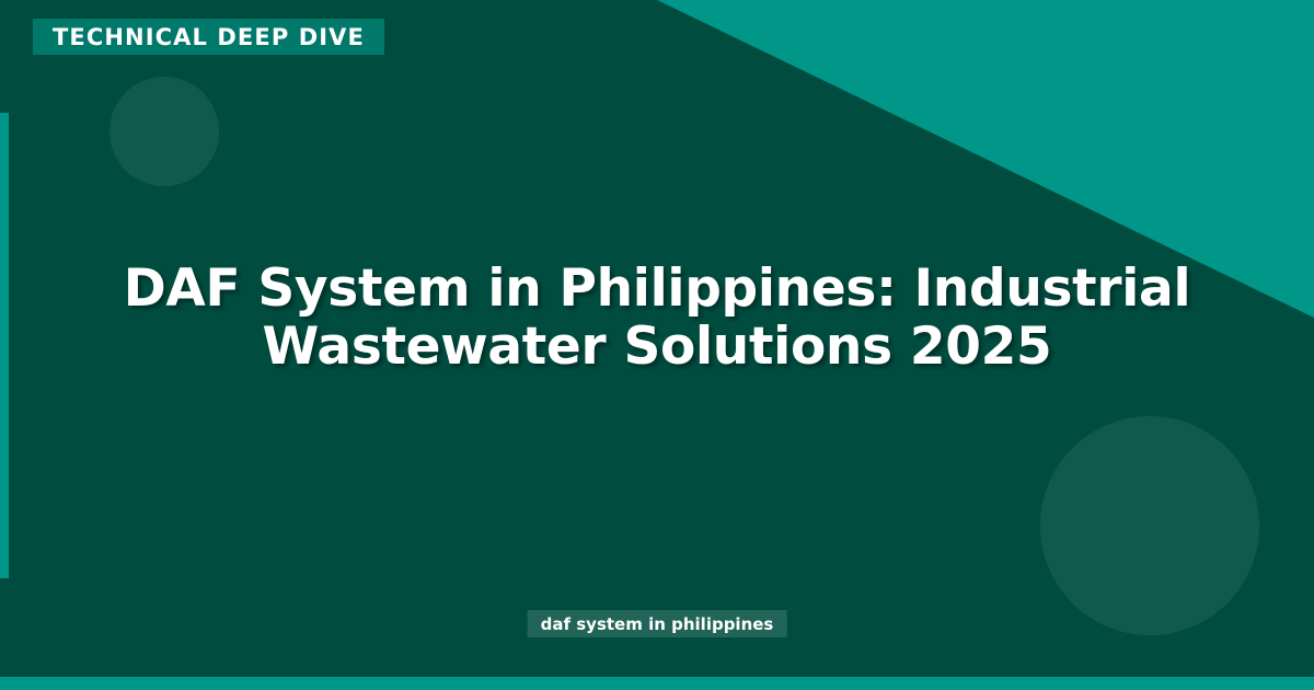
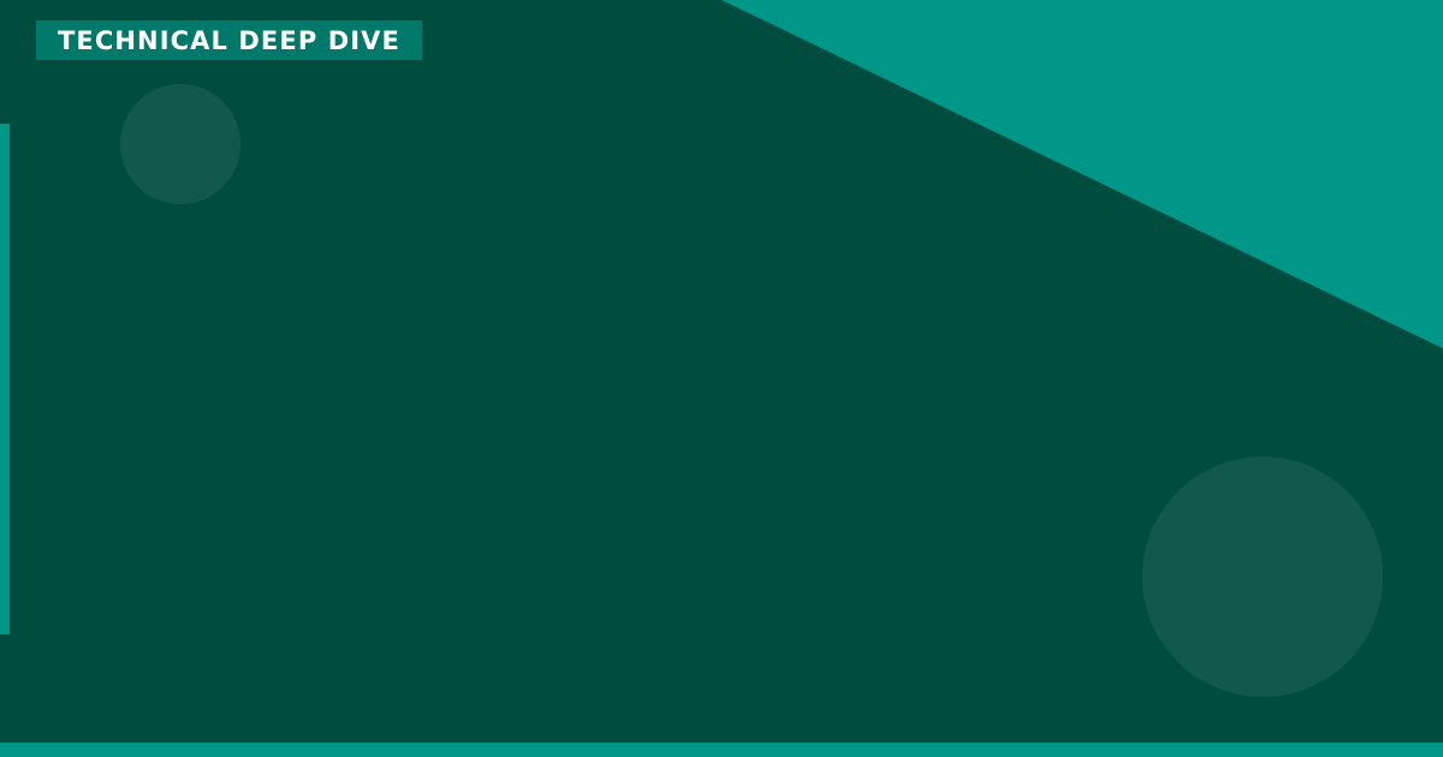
  TECHNICAL DEEP DIVE
- DAF System in Philippines: Industrial Wastewater Solutions 2025
- daf system in philippines
